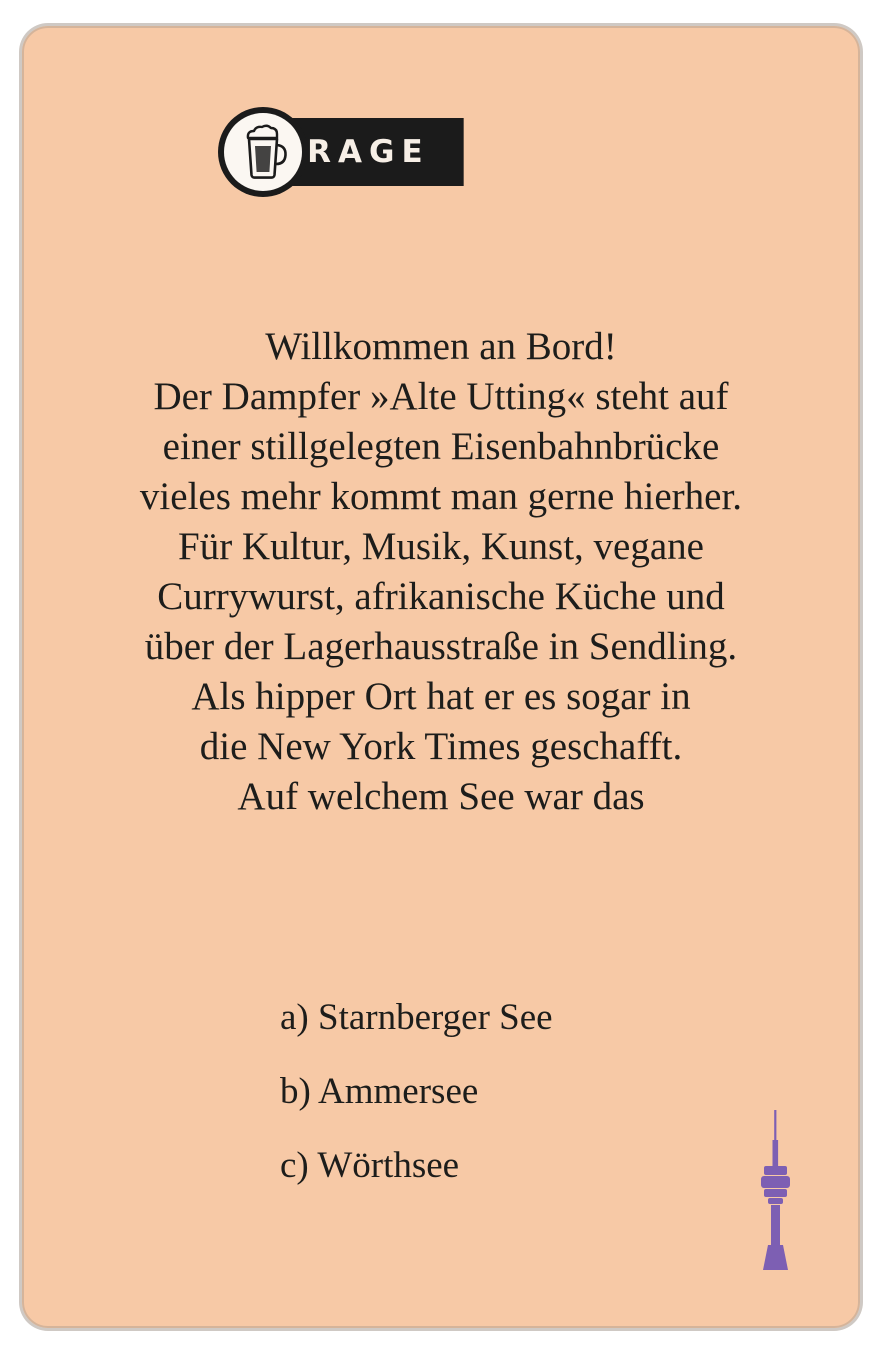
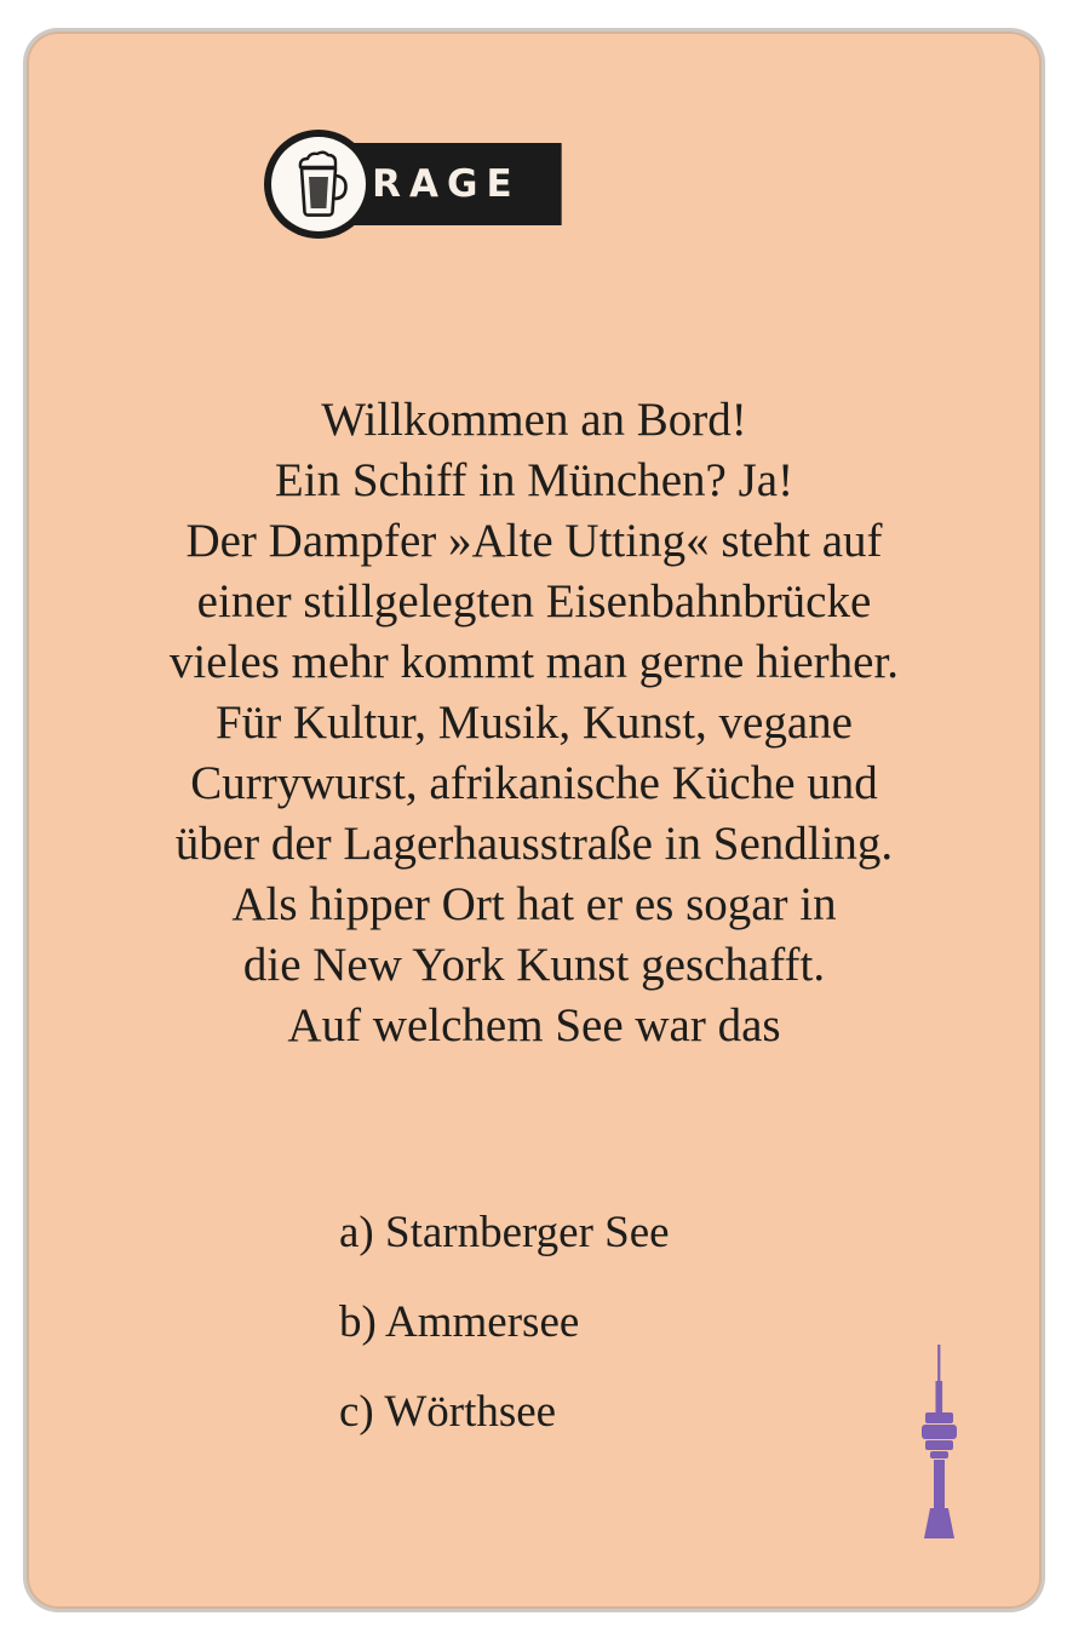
  RAGE
  Willkommen an Bord!
+ Ein Schiff in München? Ja!
  Der Dampfer »Alte Utting« steht auf
  einer stillgelegten Eisenbahnbrücke
  vieles mehr kommt man gerne hierher.
  Für Kultur, Musik, Kunst, vegane
  Currywurst, afrikanische Küche und
  über der Lagerhausstraße in Sendling.
  Als hipper Ort hat er es sogar in
- die New York Times geschafft.
+ die New York Kunst geschafft.
  Auf welchem See war das
  a) Starnberger See
  b) Ammersee
  c) Wörthsee
